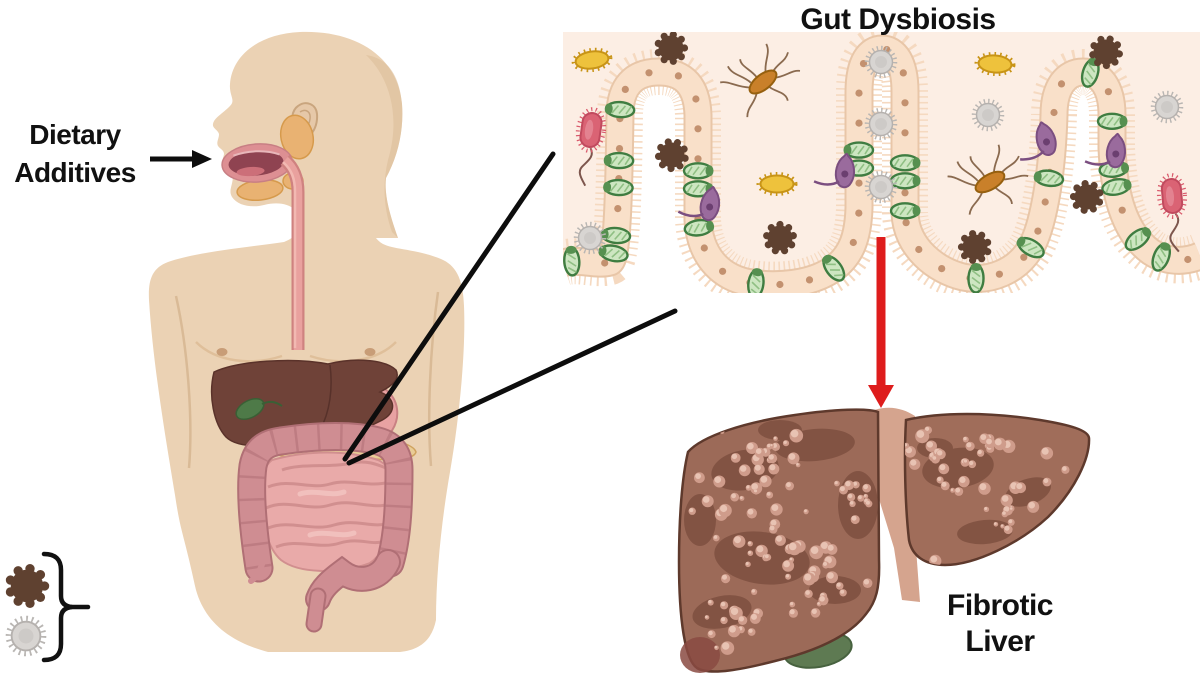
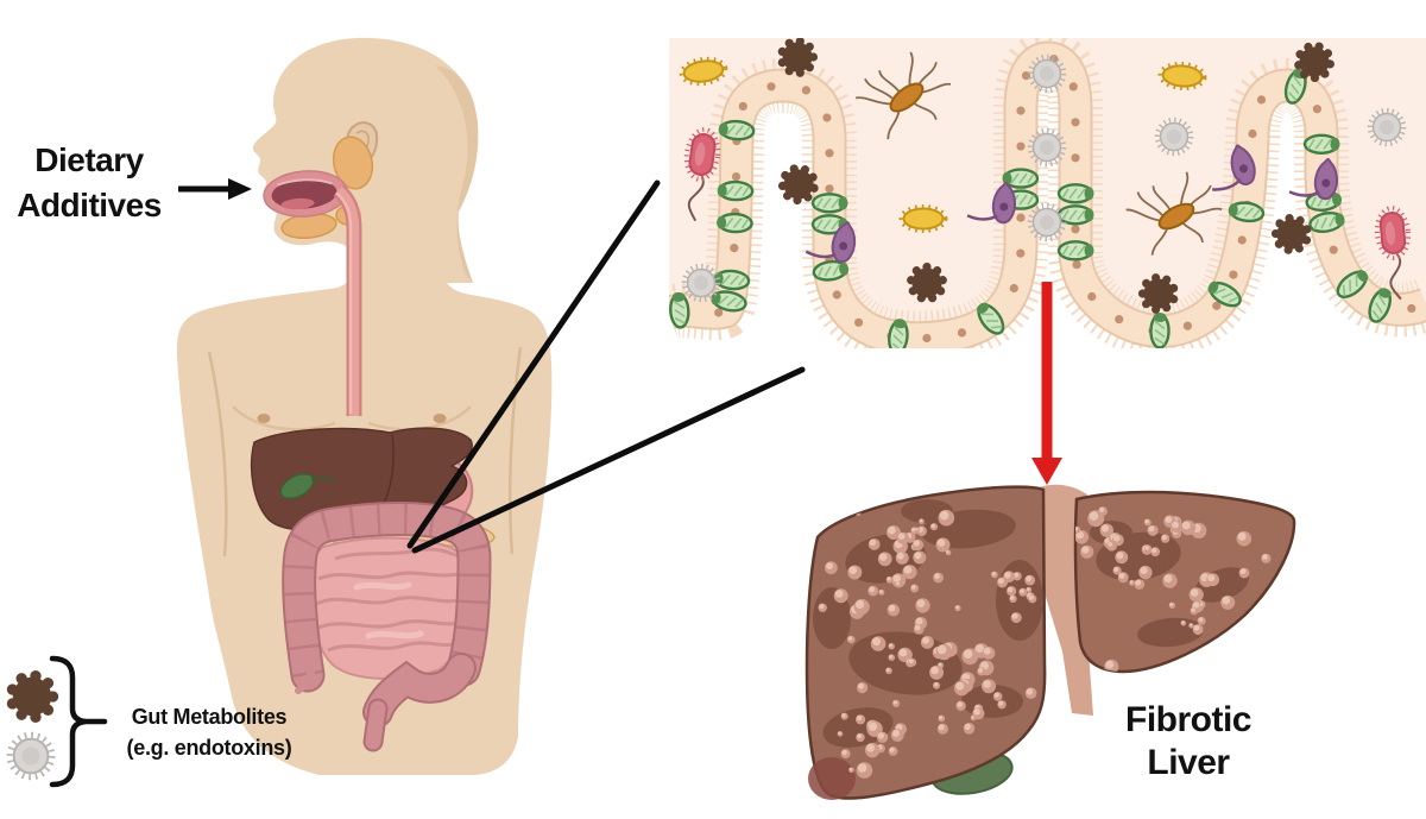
  Dietary
  Additives
- Gut Dysbiosis
  Fibrotic
  Liver
+ Gut Metabolites
+ (e.g. endotoxins)
